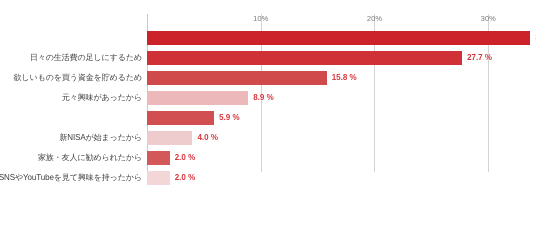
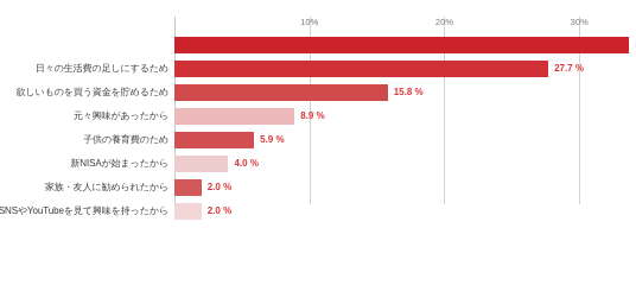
  10%
  20%
  30%
  日々の生活費の足しにするため
  27.7 %
  欲しいものを買う資金を貯めるため
  15.8 %
  元々興味があったから
  8.9 %
+ 子供の養育費のため
  5.9 %
  新NISAが始まったから
  4.0 %
  家族・友人に勧められたから
  2.0 %
  SNSやYouTubeを見て興味を持ったから
  2.0 %
